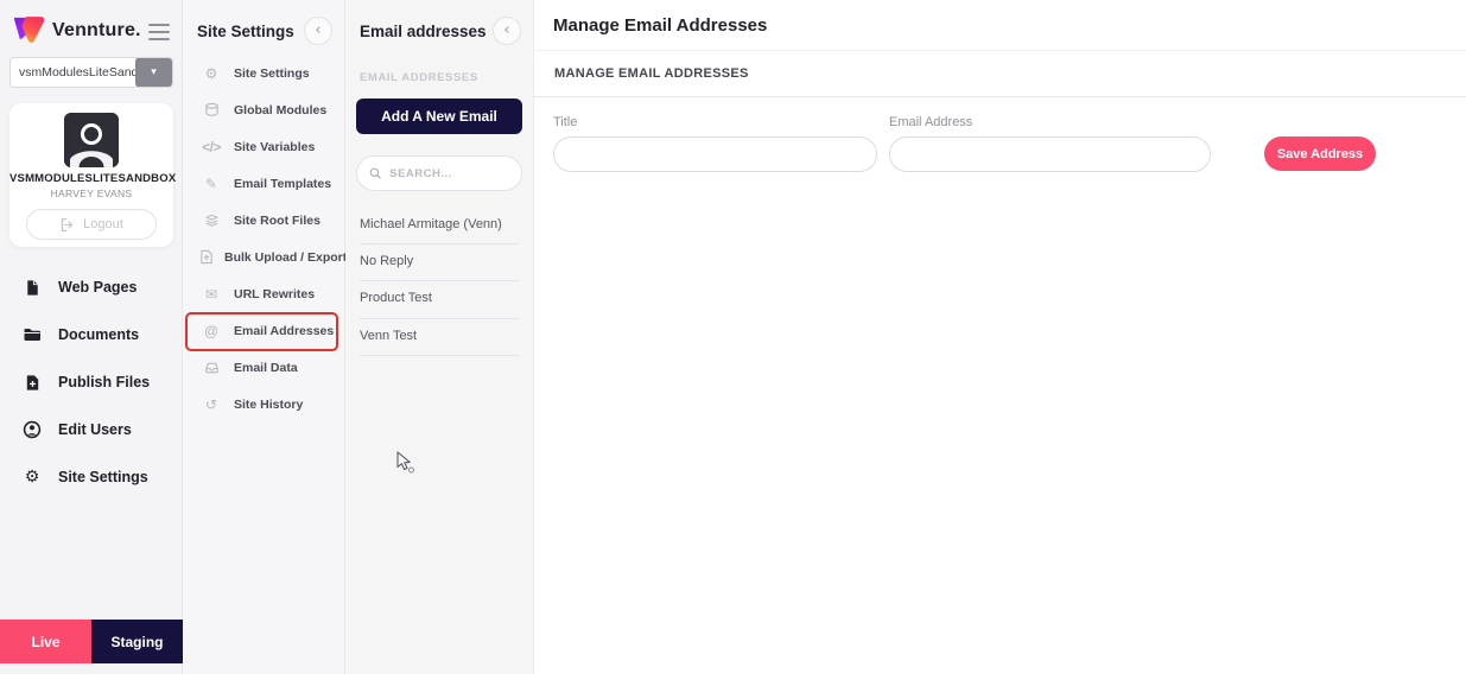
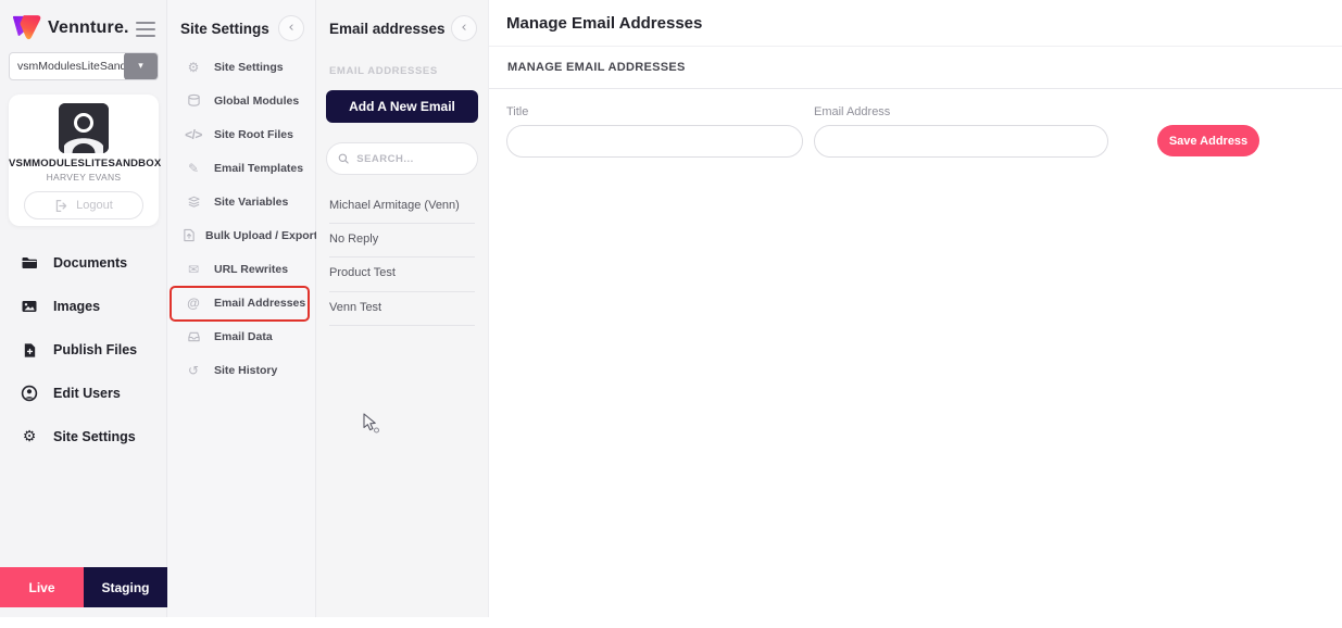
  Vennture.
  vsmModulesLiteSan
  ▾
  VSMMODULESLITESANDBOX
  HARVEY EVANS
  Logout
- Web Pages
  Documents
+ Images
  Publish Files
  Edit Users
  ⚙
  Site Settings
  Live
  Staging
  Site Settings
  ‹
  ⚙
  Site Settings
  Global Modules
  </>
- Site Variables
+ Site Root Files
  ✎
  Email Templates
- Site Root Files
+ Site Variables
  Bulk Upload / Expor
  ✉
  URL Rewrites
  @
  Email Addresses
  Email Data
  ↺
  Site History
  Email addresses
  ‹
  EMAIL ADDRESSES
  Add A New Email
  SEARCH...
  Michael Armitage (Venn)
  No Reply
  Product Test
  Venn Test
  Manage Email Addresses
  MANAGE EMAIL ADDRESSES
  Title
  Email Address
  Save Address
